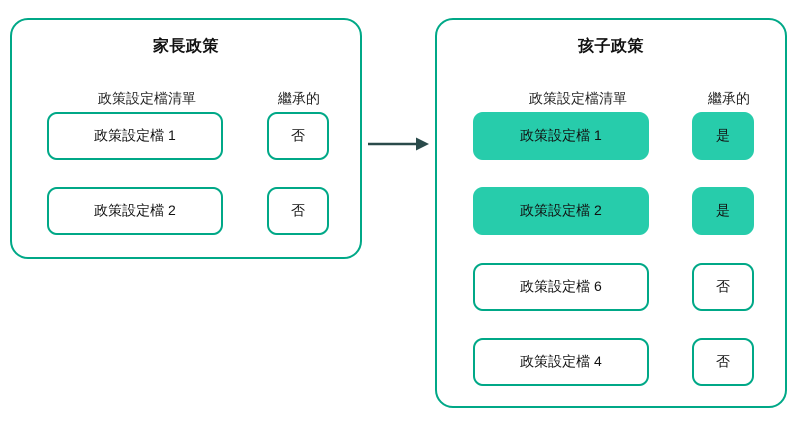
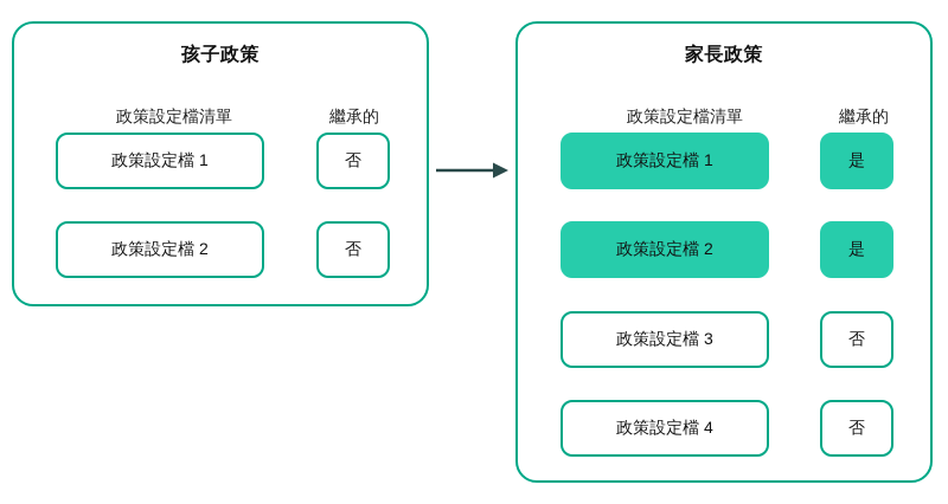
- 家長政策
+ 孩子政策
  政策設定檔清單
  繼承的
  政策設定檔 1
  否
  政策設定檔 2
  否
- 孩子政策
+ 家長政策
  政策設定檔清單
  繼承的
  政策設定檔 1
  是
  政策設定檔 2
  是
- 政策設定檔 6
+ 政策設定檔 3
  否
  政策設定檔 4
  否
